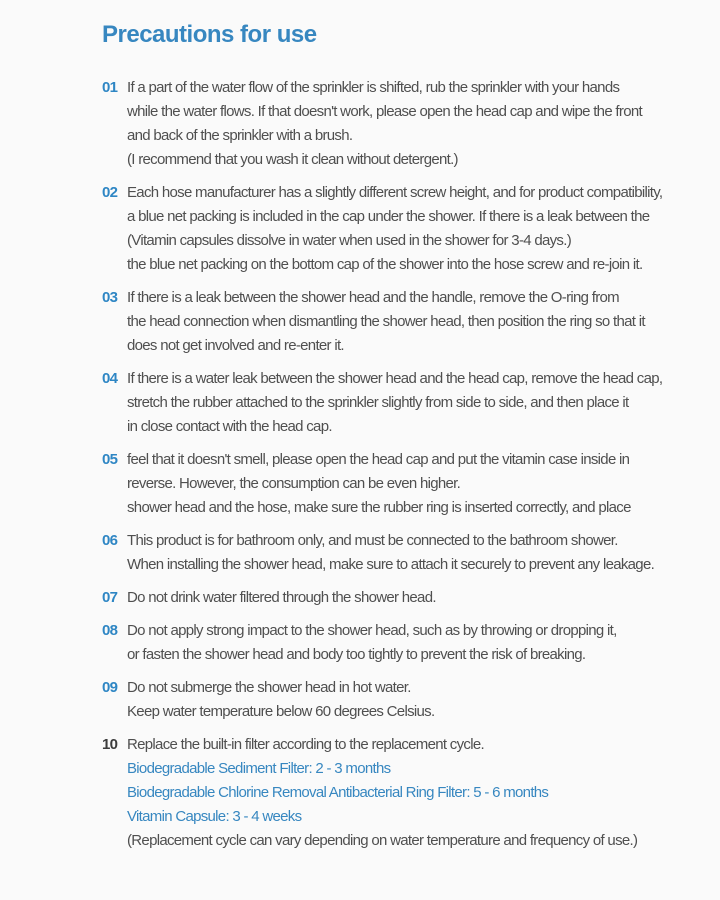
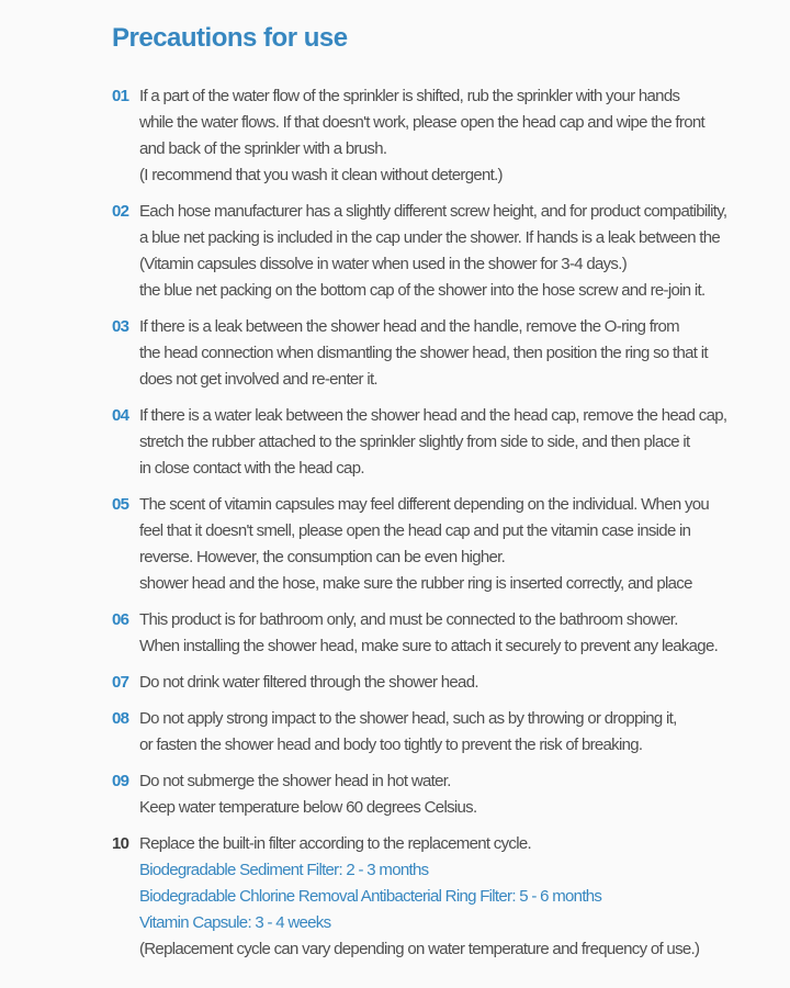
  Precautions for use
  01
  If a part of the water flow of the sprinkler is shifted, rub the sprinkler with your hands
  while the water flows. If that doesn't work, please open the head cap and wipe the front
  and back of the sprinkler with a brush.
  (I recommend that you wash it clean without detergent.)
  02
  Each hose manufacturer has a slightly different screw height, and for product compatibility,
- a blue net packing is included in the cap under the shower. If there is a leak between the
+ a blue net packing is included in the cap under the shower. If hands is a leak between the
  (Vitamin capsules dissolve in water when used in the shower for 3-4 days.)
  the blue net packing on the bottom cap of the shower into the hose screw and re-join it.
  03
  If there is a leak between the shower head and the handle, remove the O-ring from
  the head connection when dismantling the shower head, then position the ring so that it
  does not get involved and re-enter it.
  04
  If there is a water leak between the shower head and the head cap, remove the head cap,
  stretch the rubber attached to the sprinkler slightly from side to side, and then place it
  in close contact with the head cap.
  05
+ The scent of vitamin capsules may feel different depending on the individual. When you
  feel that it doesn't smell, please open the head cap and put the vitamin case inside in
  reverse. However, the consumption can be even higher.
  shower head and the hose, make sure the rubber ring is inserted correctly, and place
  06
  This product is for bathroom only, and must be connected to the bathroom shower.
  When installing the shower head, make sure to attach it securely to prevent any leakage.
  07
  Do not drink water filtered through the shower head.
  08
  Do not apply strong impact to the shower head, such as by throwing or dropping it,
  or fasten the shower head and body too tightly to prevent the risk of breaking.
  09
  Do not submerge the shower head in hot water.
  Keep water temperature below 60 degrees Celsius.
  10
  Replace the built-in filter according to the replacement cycle.
  Biodegradable Sediment Filter: 2 - 3 months
  Biodegradable Chlorine Removal Antibacterial Ring Filter: 5 - 6 months
  Vitamin Capsule: 3 - 4 weeks
  (Replacement cycle can vary depending on water temperature and frequency of use.)
